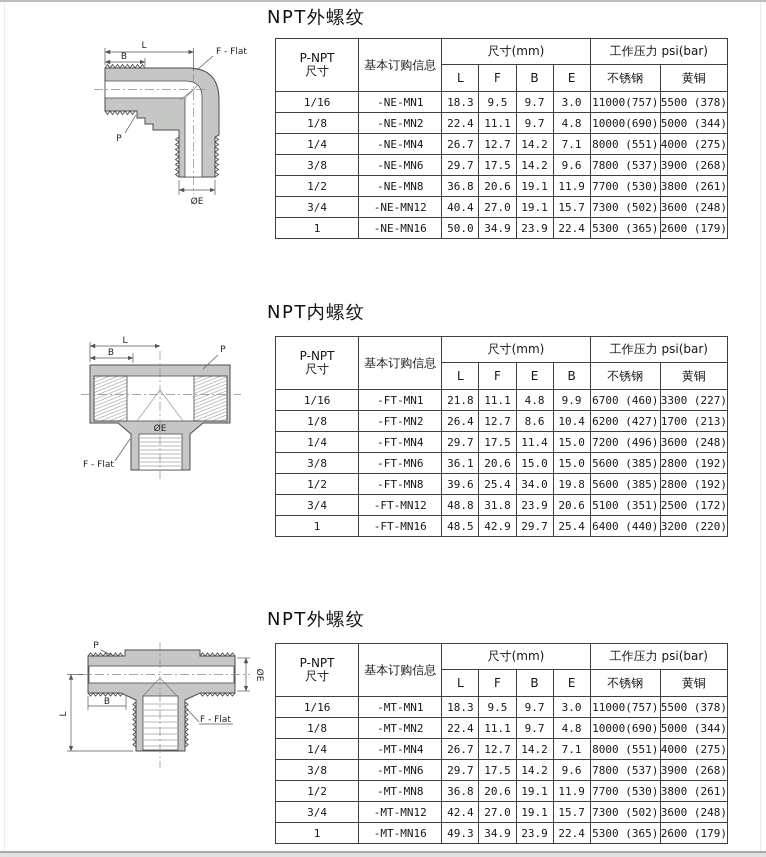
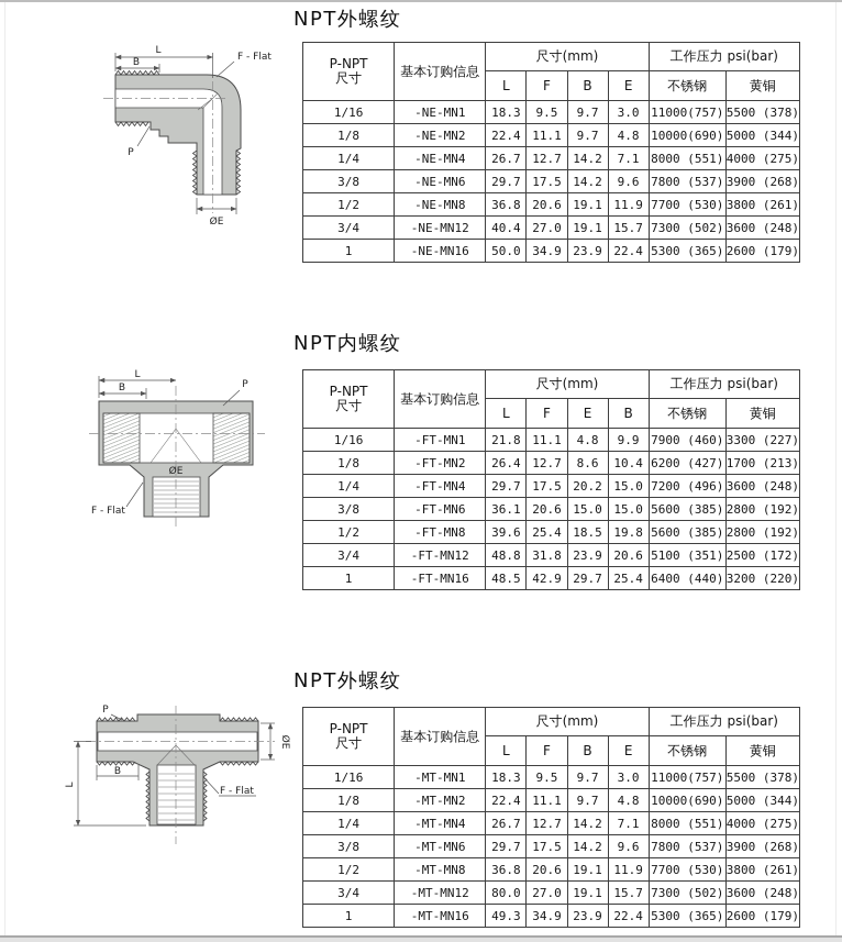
  NPT外螺纹
  L
  B
  F - Flat
  P
  ØE
  P-NPT 尺寸	基本订购信息	尺寸(mm)	工作压力 psi(bar)
  L	F	B	E	不锈钢	黄铜
  1/16	-NE-MN1	18.3	9.5	9.7	3.0	11000(757)	5500 (378)
  1/8	-NE-MN2	22.4	11.1	9.7	4.8	10000(690)	5000 (344)
  1/4	-NE-MN4	26.7	12.7	14.2	7.1	8000 (551)	4000 (275)
  3/8	-NE-MN6	29.7	17.5	14.2	9.6	7800 (537)	3900 (268)
  1/2	-NE-MN8	36.8	20.6	19.1	11.9	7700 (530)	3800 (261)
  3/4	-NE-MN12	40.4	27.0	19.1	15.7	7300 (502)	3600 (248)
  1	-NE-MN16	50.0	34.9	23.9	22.4	5300 (365)	2600 (179)
  NPT内螺纹
  L
  B
  P
  ØE
  F - Flat
  P-NPT 尺寸	基本订购信息	尺寸(mm)	工作压力 psi(bar)
  L	F	E	B	不锈钢	黄铜
- 1/16	-FT-MN1	21.8	11.1	4.8	9.9	6700 (460)	3300 (227)
+ 1/16	-FT-MN1	21.8	11.1	4.8	9.9	7900 (460)	3300 (227)
  1/8	-FT-MN2	26.4	12.7	8.6	10.4	6200 (427)	1700 (213)
- 1/4	-FT-MN4	29.7	17.5	11.4	15.0	7200 (496)	3600 (248)
+ 1/4	-FT-MN4	29.7	17.5	20.2	15.0	7200 (496)	3600 (248)
  3/8	-FT-MN6	36.1	20.6	15.0	15.0	5600 (385)	2800 (192)
- 1/2	-FT-MN8	39.6	25.4	34.0	19.8	5600 (385)	2800 (192)
+ 1/2	-FT-MN8	39.6	25.4	18.5	19.8	5600 (385)	2800 (192)
  3/4	-FT-MN12	48.8	31.8	23.9	20.6	5100 (351)	2500 (172)
  1	-FT-MN16	48.5	42.9	29.7	25.4	6400 (440)	3200 (220)
  NPT外螺纹
  P
  B
  F - Flat
  P-NPT 尺寸	基本订购信息	尺寸(mm)	工作压力 psi(bar)
  L	F	B	E	不锈钢	黄铜
  1/16	-MT-MN1	18.3	9.5	9.7	3.0	11000(757)	5500 (378)
  1/8	-MT-MN2	22.4	11.1	9.7	4.8	10000(690)	5000 (344)
  1/4	-MT-MN4	26.7	12.7	14.2	7.1	8000 (551)	4000 (275)
  3/8	-MT-MN6	29.7	17.5	14.2	9.6	7800 (537)	3900 (268)
  1/2	-MT-MN8	36.8	20.6	19.1	11.9	7700 (530)	3800 (261)
- 3/4	-MT-MN12	42.4	27.0	19.1	15.7	7300 (502)	3600 (248)
+ 3/4	-MT-MN12	80.0	27.0	19.1	15.7	7300 (502)	3600 (248)
  1	-MT-MN16	49.3	34.9	23.9	22.4	5300 (365)	2600 (179)
